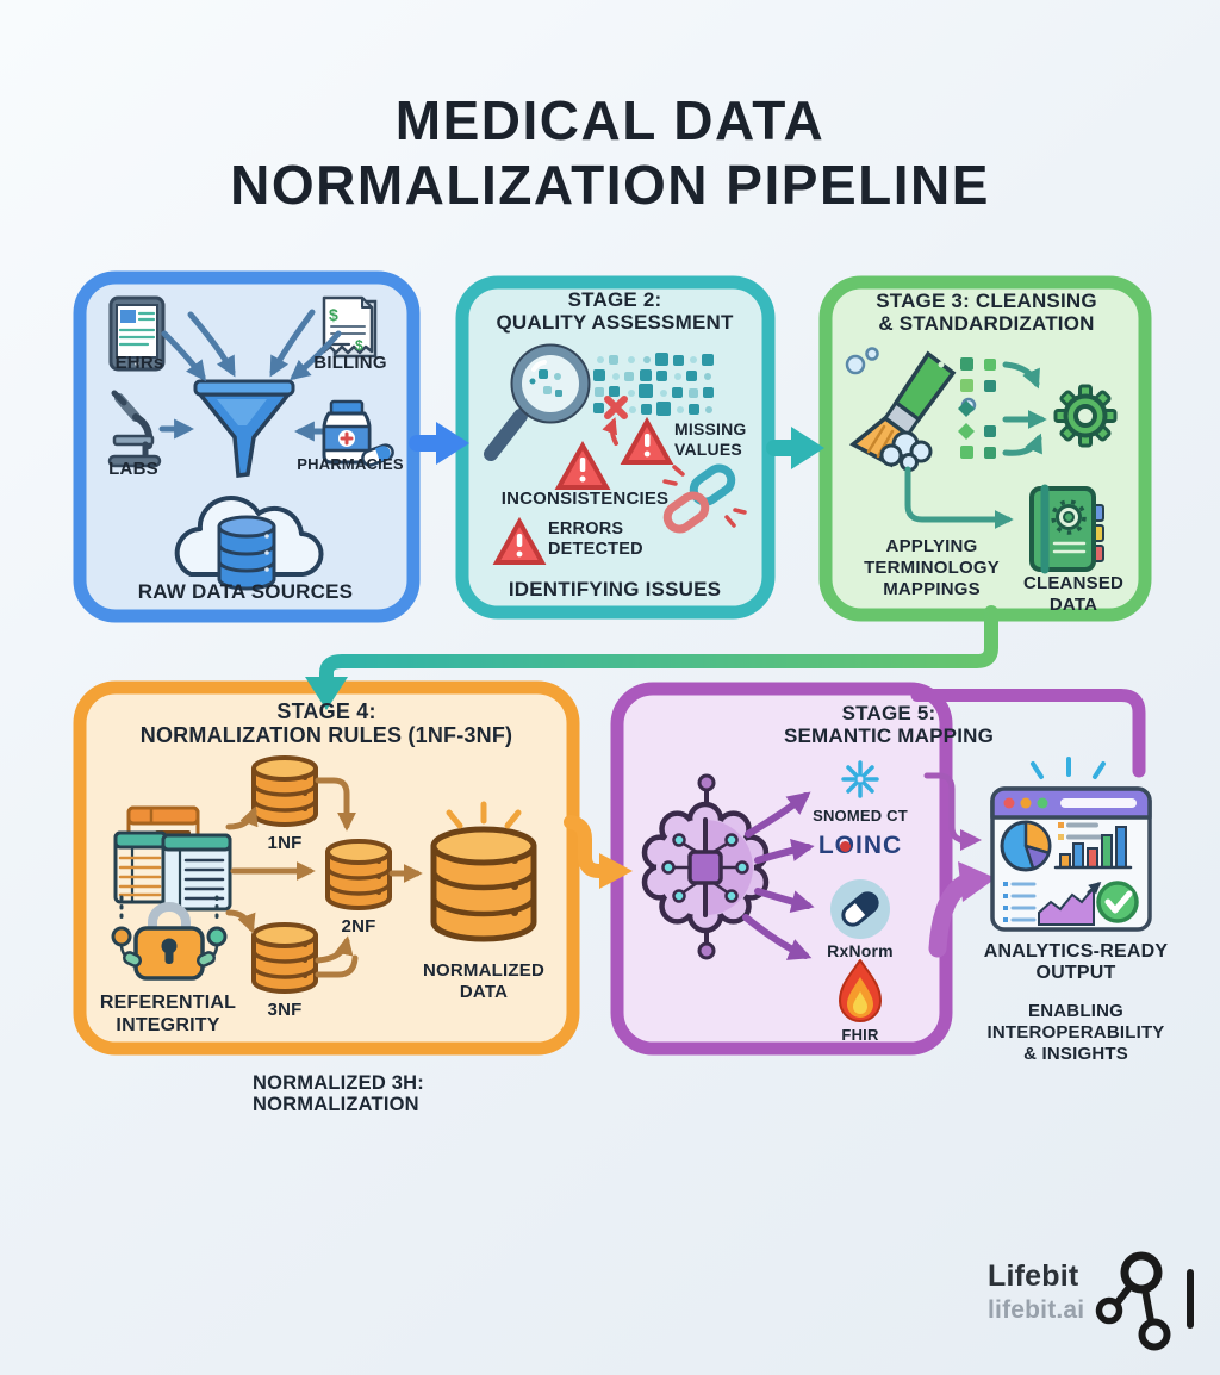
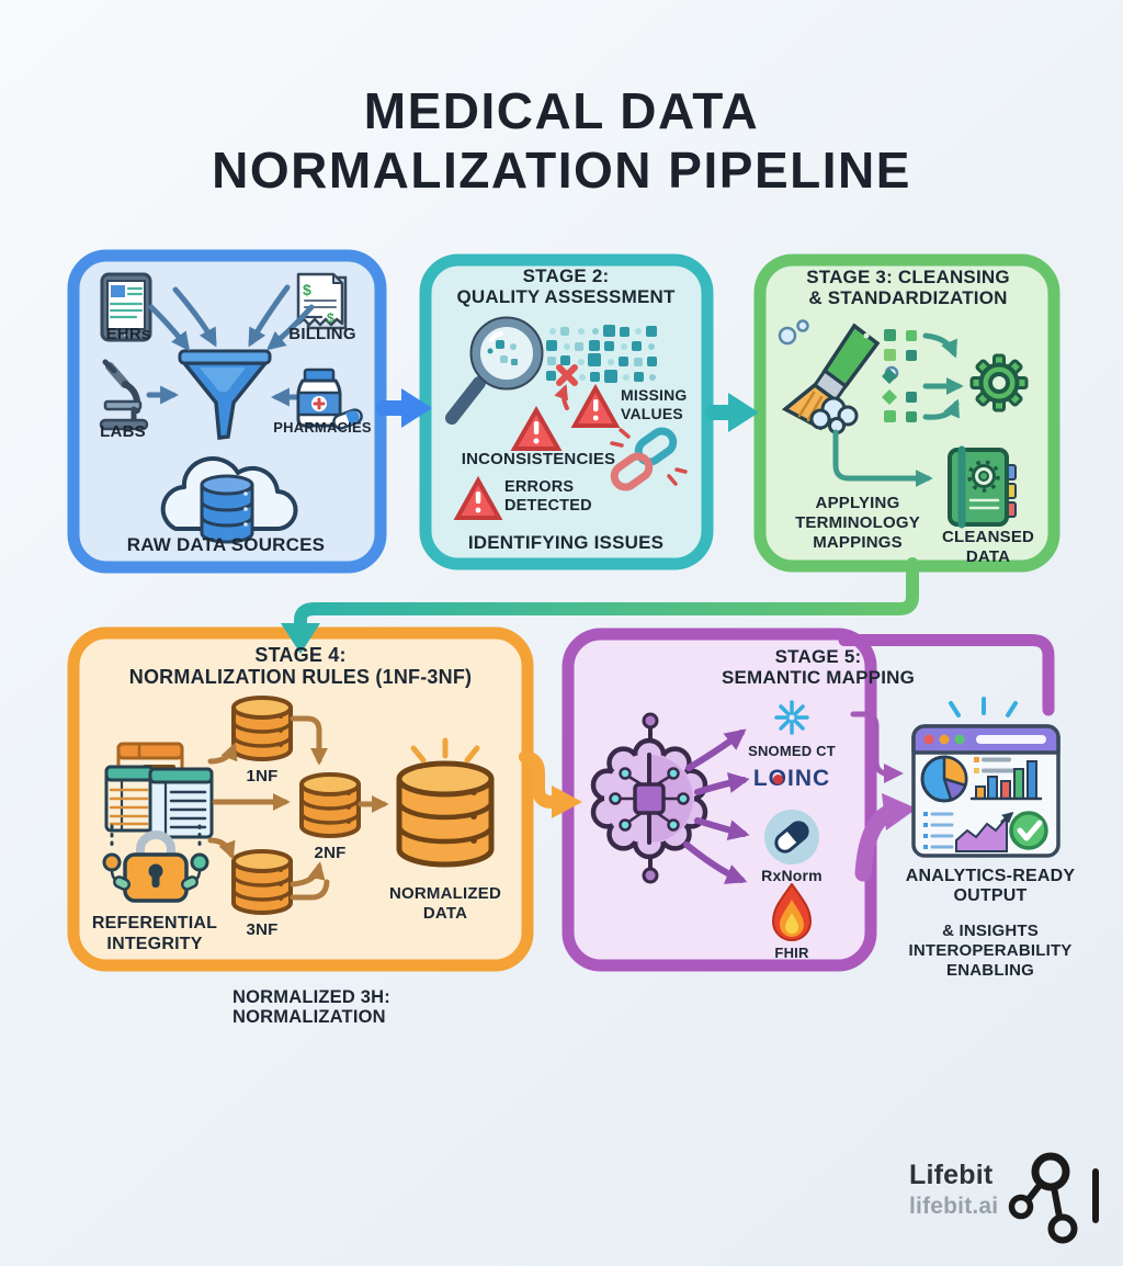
  $
  $
  MEDICAL DATA
  NORMALIZATION PIPELINE
  EHRs
  BILLING
  LABS
  PHARMACIES
  RAW DATA SOURCES
  STAGE 2:
  QUALITY ASSESSMENT
  MISSING
  VALUES
  INCONSISTENCIES
  ERRORS
  DETECTED
  IDENTIFYING ISSUES
  STAGE 3: CLEANSING
  & STANDARDIZATION
  APPLYING
  TERMINOLOGY
  MAPPINGS
  CLEANSED
  DATA
  STAGE 4:
  NORMALIZATION RULES (1NF-3NF)
  1NF
  2NF
  3NF
  REFERENTIAL
  INTEGRITY
  NORMALIZED
  DATA
  STAGE 5:
  SEMANTIC MAPPING
  SNOMED CT
  LINC
  RxNorm
  FHIR
  ANALYTICS-READY
  OUTPUT
- ENABLING
+ & INSIGHTS
  INTEROPERABILITY
- & INSIGHTS
+ ENABLING
  NORMALIZED 3H:
  NORMALIZATION
  Lifebit
  lifebit.ai
